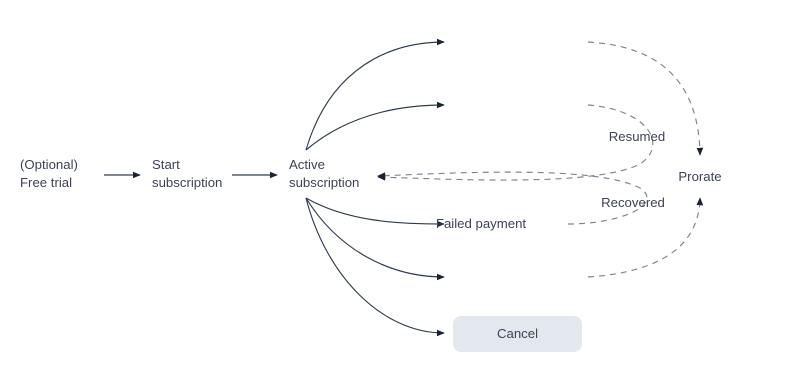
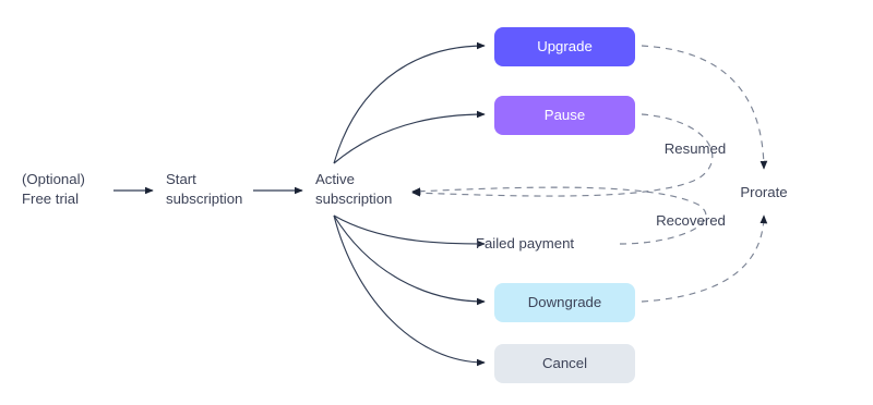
+ Upgrade
+ Pause
+ Downgrade
  Cancel
  (Optional)
  Free trial
  Start
  subscription
  Active
  subscription
  Failed payment
  Prorate
  Resumed
  Recovered
